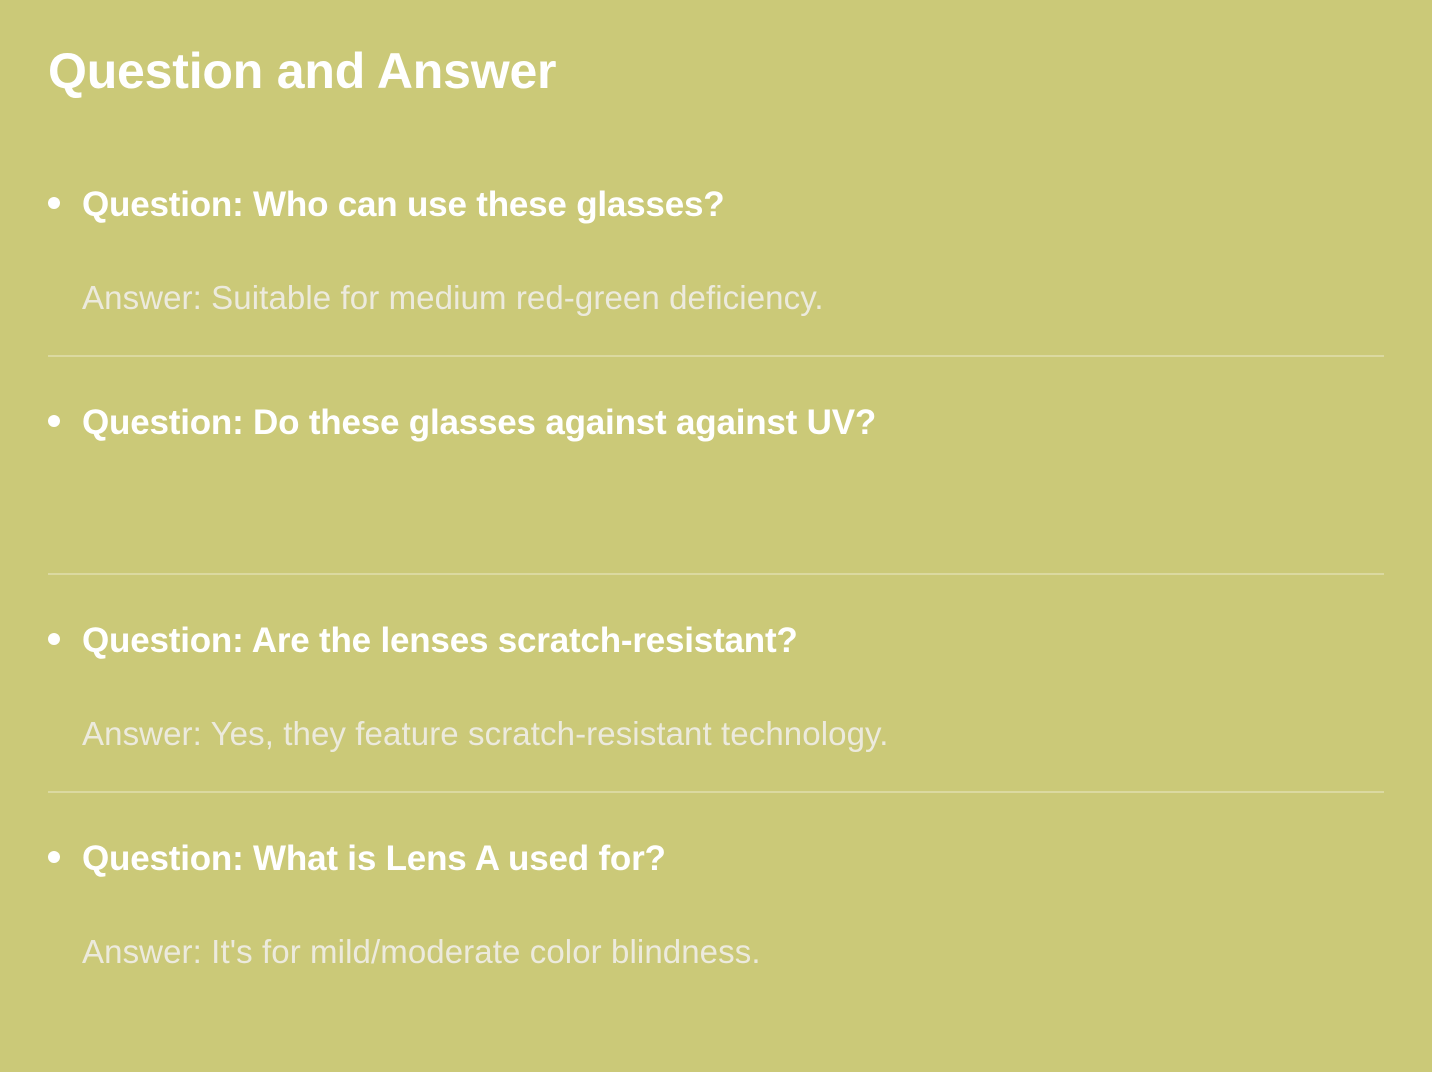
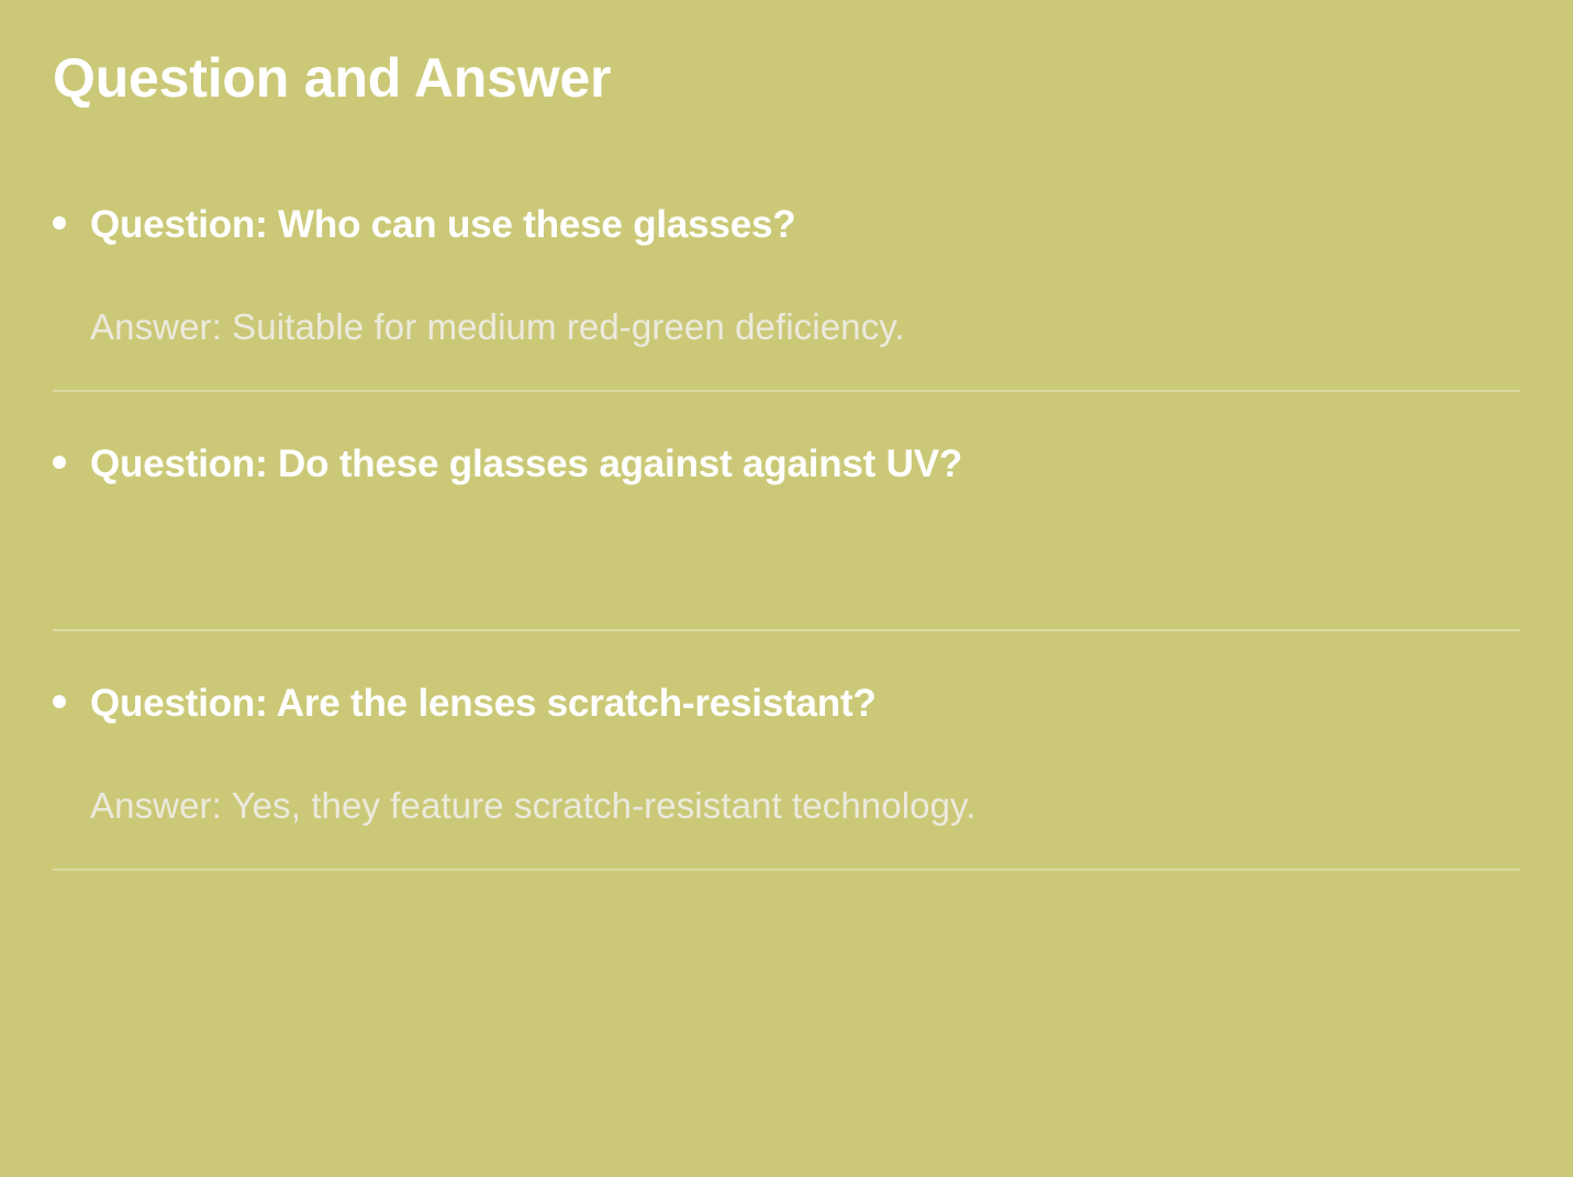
  Question and Answer
  Question: Who can use these glasses?
  Answer: Suitable for medium red-green deficiency.
  Question: Do these glasses against against UV?
  Question: Are the lenses scratch-resistant?
  Answer: Yes, they feature scratch-resistant technology.
- Question: What is Lens A used for?
- Answer: It's for mild/moderate color blindness.
